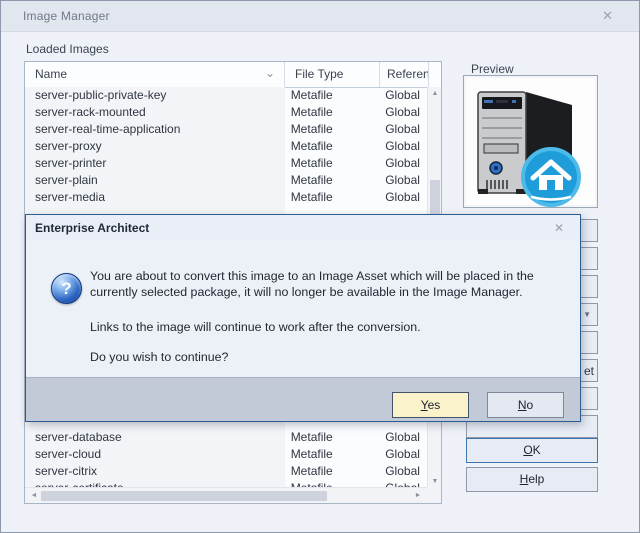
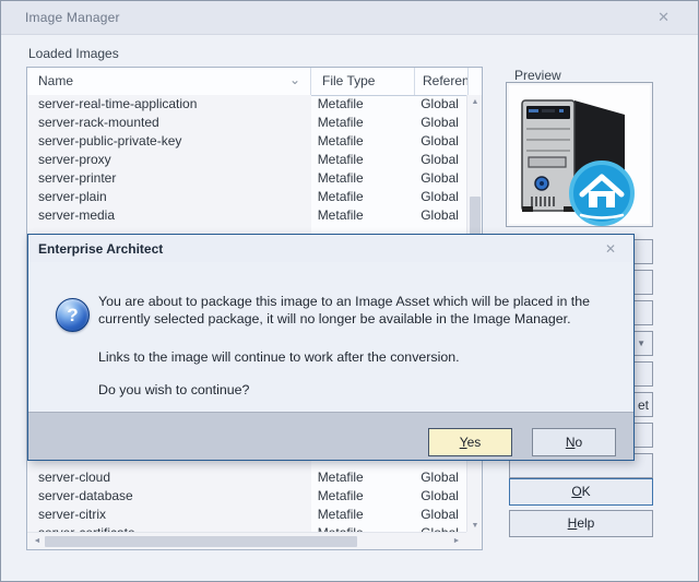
  Image Manager
  ✕
  Loaded Images
  Name
  ⌄
  File Type
  Referen
- server-public-private-key
+ server-real-time-application
  Metafile
  Global
  server-rack-mounted
  Metafile
  Global
- server-real-time-application
+ server-public-private-key
  Metafile
  Global
  server-proxy
  Metafile
  Global
  server-printer
  Metafile
  Global
  server-plain
  Metafile
  Global
  server-media
  Metafile
  Global
- server-database
+ server-cloud
  Metafile
  Global
- server-cloud
+ server-database
  Metafile
  Global
  server-citrix
  Metafile
  Global
  Preview
  ▼
  et
  OK
  Help
  Enterprise Architect
  ✕
  ?
- You are about to convert this image to an Image Asset which will be placed in the currently selected package, it will no longer be available in the Image Manager.
+ You are about to package this image to an Image Asset which will be placed in the currently selected package, it will no longer be available in the Image Manager.
  Links to the image will continue to work after the conversion.
  Do you wish to continue?
  Yes
  No
